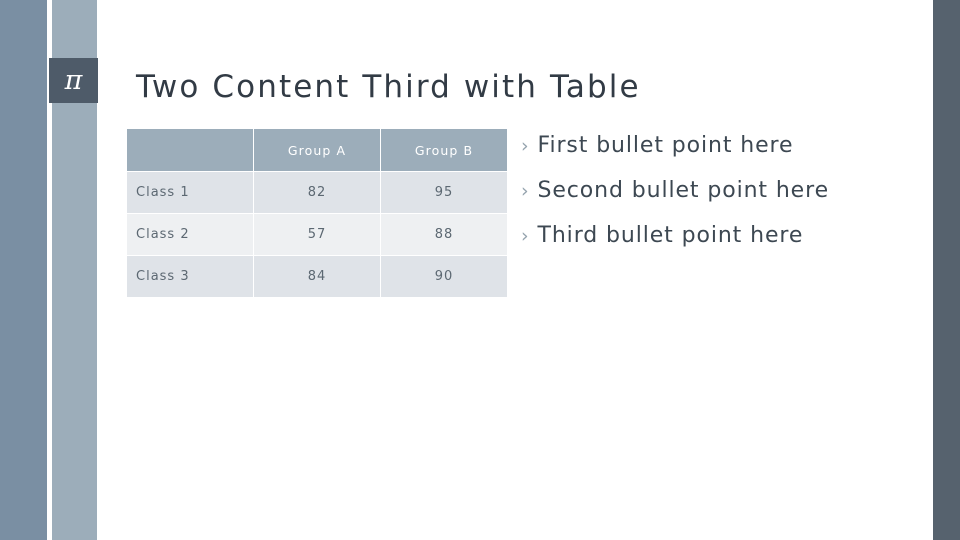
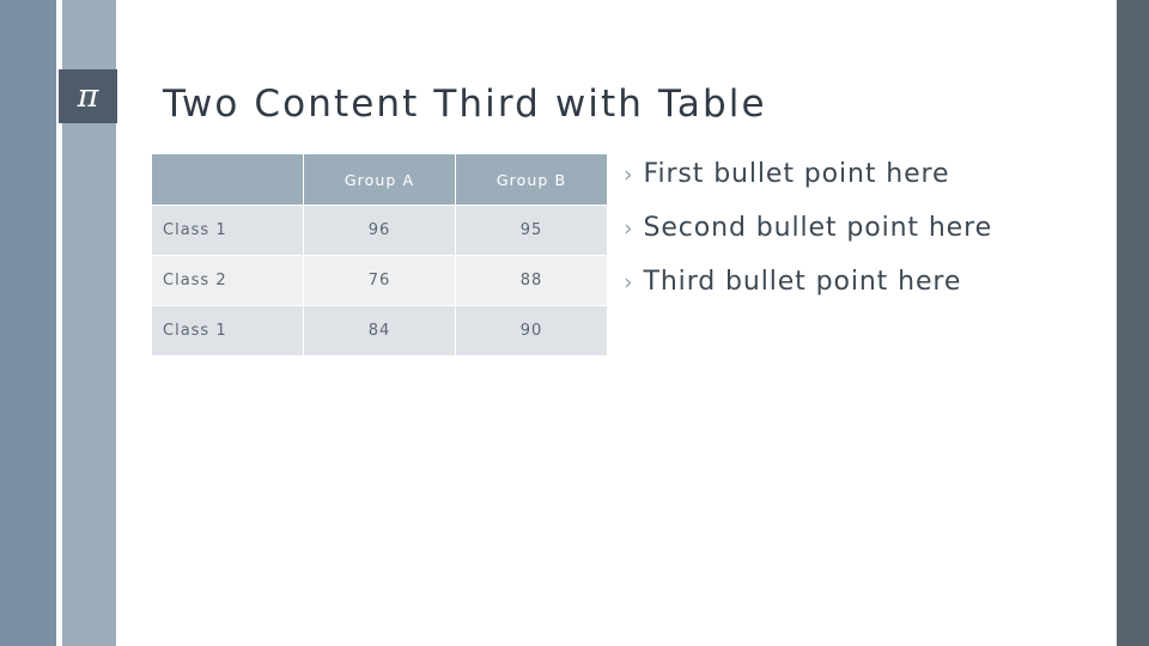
  π
  Two Content Third with Table
  	Group A	Group B
- Class 1	82	95
+ Class 1	96	95
- Class 2	57	88
+ Class 2	76	88
- Class 3	84	90
+ Class 1	84	90
  ›
  First bullet point here
  ›
  Second bullet point here
  ›
  Third bullet point here
